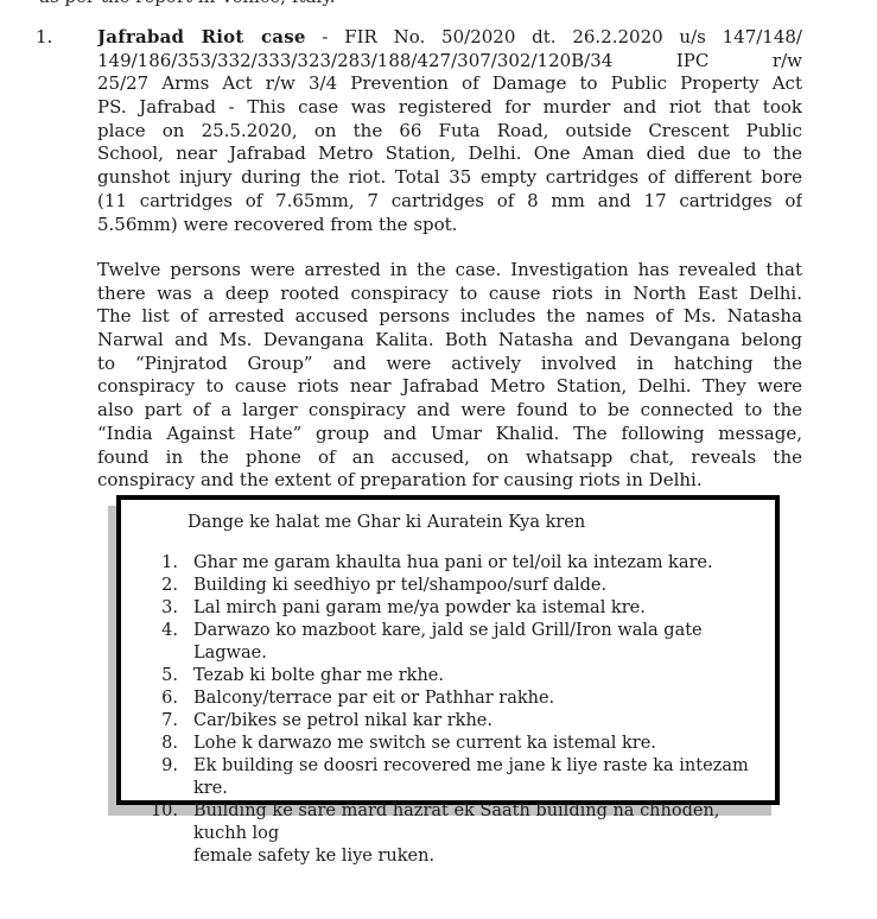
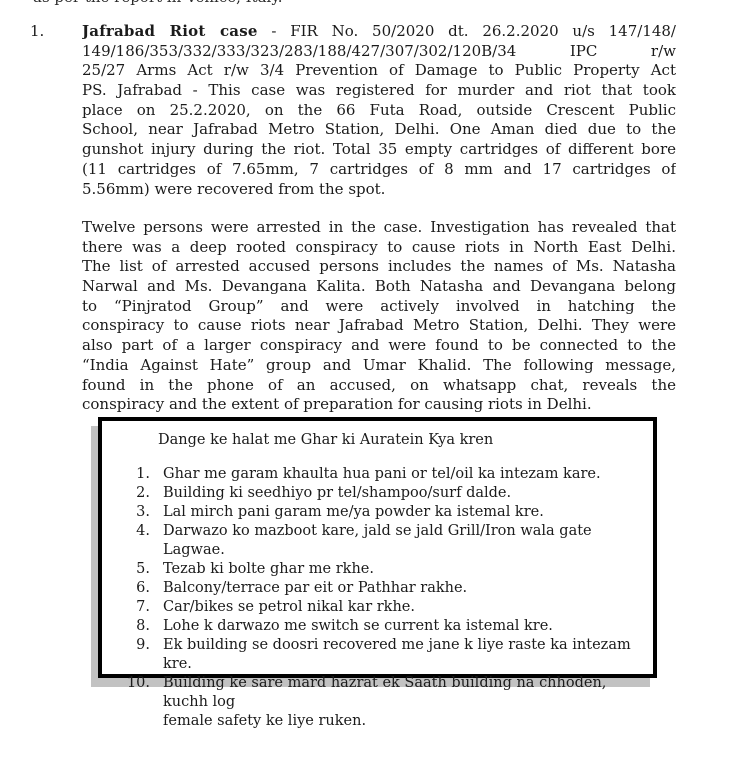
  1.
  Jafrabad Riot case - FIR No. 50/2020 dt. 26.2.2020 u/s 147/148/
  149/186/353/332/333/323/283/188/427/307/302/120B/34 IPC r/w
  25/27 Arms Act r/w 3/4 Prevention of Damage to Public Property Act
  PS. Jafrabad - This case was registered for murder and riot that took
- place on 25.5.2020, on the 66 Futa Road, outside Crescent Public
+ place on 25.2.2020, on the 66 Futa Road, outside Crescent Public
  School, near Jafrabad Metro Station, Delhi. One Aman died due to the
  gunshot injury during the riot. Total 35 empty cartridges of different bore
  (11 cartridges of 7.65mm, 7 cartridges of 8 mm and 17 cartridges of
  5.56mm) were recovered from the spot.
  Twelve persons were arrested in the case. Investigation has revealed that
  there was a deep rooted conspiracy to cause riots in North East Delhi.
  The list of arrested accused persons includes the names of Ms. Natasha
  Narwal and Ms. Devangana Kalita. Both Natasha and Devangana belong
  to “Pinjratod Group” and were actively involved in hatching the
  conspiracy to cause riots near Jafrabad Metro Station, Delhi. They were
  also part of a larger conspiracy and were found to be connected to the
  “India Against Hate” group and Umar Khalid. The following message,
  found in the phone of an accused, on whatsapp chat, reveals the
  conspiracy and the extent of preparation for causing riots in Delhi.
  Dange ke halat me Ghar ki Auratein Kya kren
  1.
  Ghar me garam khaulta hua pani or tel/oil ka intezam kare.
  2.
  Building ki seedhiyo pr tel/shampoo/surf dalde.
  3.
  Lal mirch pani garam me/ya powder ka istemal kre.
  4.
  Darwazo ko mazboot kare, jald se jald Grill/Iron wala gate Lagwae.
  5.
  Tezab ki bolte ghar me rkhe.
  6.
  Balcony/terrace par eit or Pathhar rakhe.
  7.
  Car/bikes se petrol nikal kar rkhe.
  8.
  Lohe k darwazo me switch se current ka istemal kre.
  9.
  Ek building se doosri recovered me jane k liye raste ka intezam kre.
  10.
  Building ke sare mard hazrat ek Saath building na chhoden, kuchh log
  female safety ke liye ruken.
